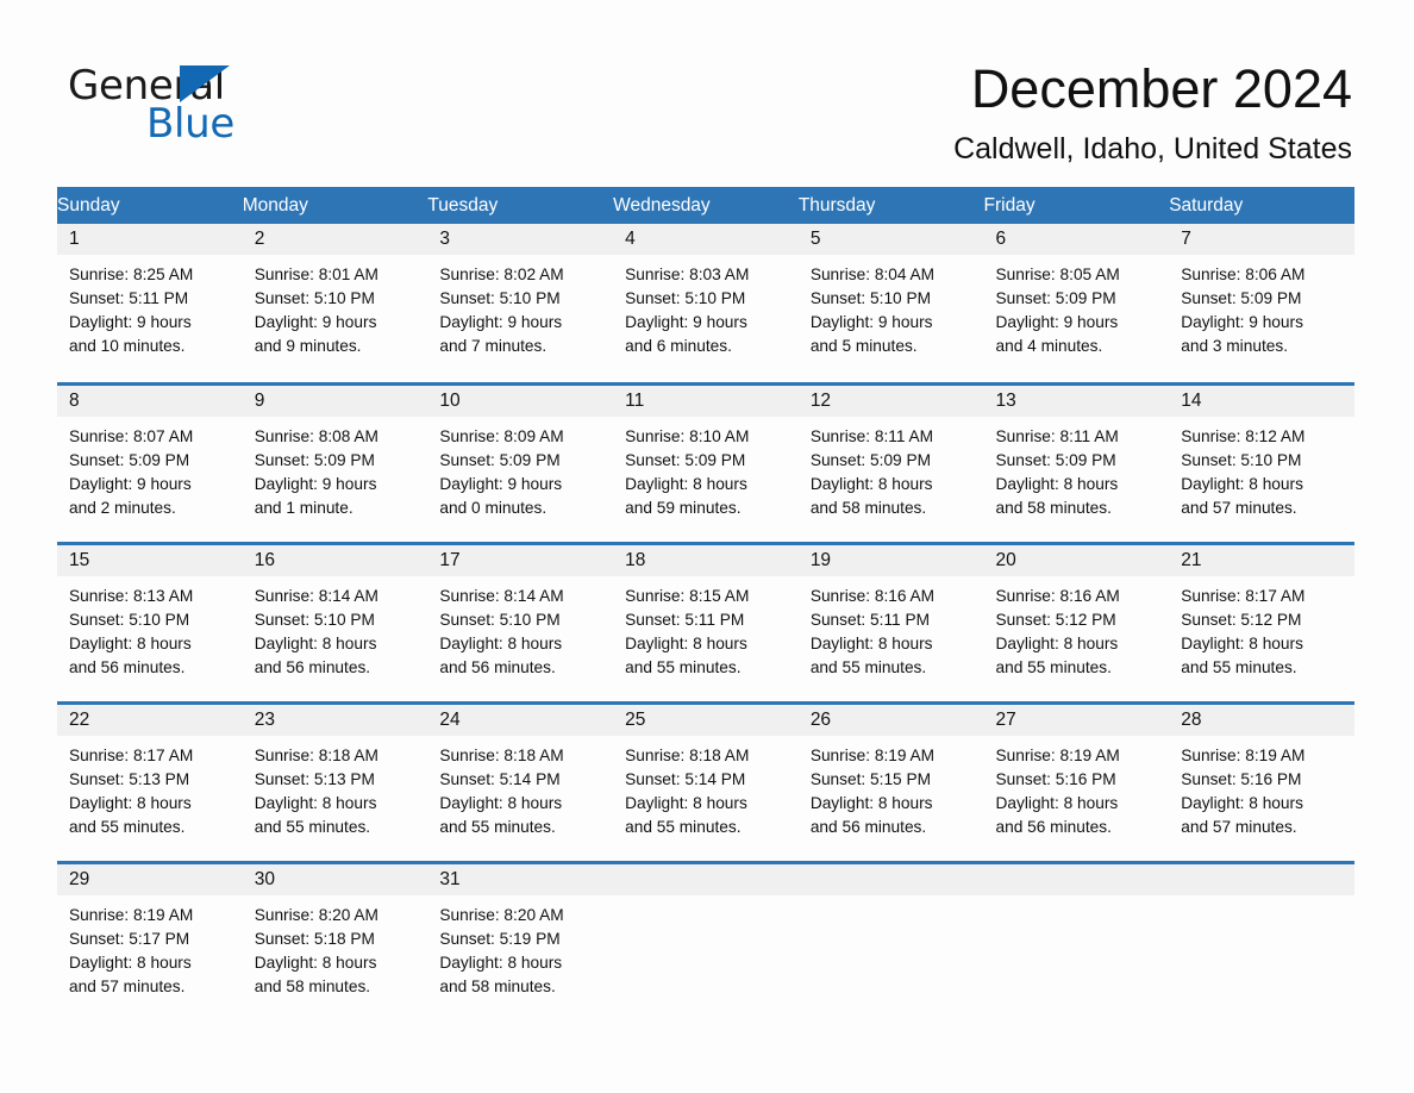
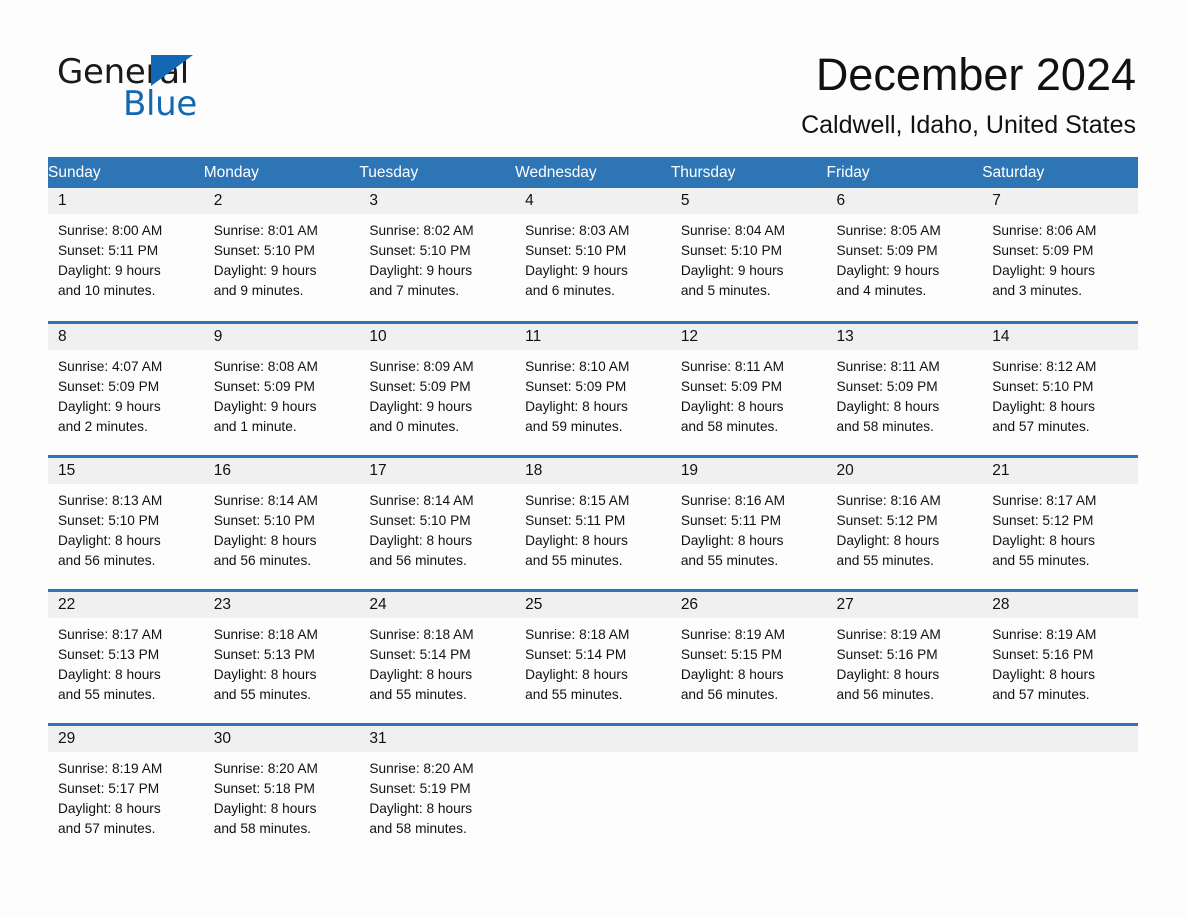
  General
  Blue
  December 2024
  Caldwell, Idaho, United States
  Sunday	Monday	Tuesday	Wednesday	Thursday	Friday	Saturday
- 1Sunrise: 8:25 AMSunset: 5:11 PMDaylight: 9 hoursand 10 minutes.	2Sunrise: 8:01 AMSunset: 5:10 PMDaylight: 9 hoursand 9 minutes.	3Sunrise: 8:02 AMSunset: 5:10 PMDaylight: 9 hoursand 7 minutes.	4Sunrise: 8:03 AMSunset: 5:10 PMDaylight: 9 hoursand 6 minutes.	5Sunrise: 8:04 AMSunset: 5:10 PMDaylight: 9 hoursand 5 minutes.	6Sunrise: 8:05 AMSunset: 5:09 PMDaylight: 9 hoursand 4 minutes.	7Sunrise: 8:06 AMSunset: 5:09 PMDaylight: 9 hoursand 3 minutes.
+ 1Sunrise: 8:00 AMSunset: 5:11 PMDaylight: 9 hoursand 10 minutes.	2Sunrise: 8:01 AMSunset: 5:10 PMDaylight: 9 hoursand 9 minutes.	3Sunrise: 8:02 AMSunset: 5:10 PMDaylight: 9 hoursand 7 minutes.	4Sunrise: 8:03 AMSunset: 5:10 PMDaylight: 9 hoursand 6 minutes.	5Sunrise: 8:04 AMSunset: 5:10 PMDaylight: 9 hoursand 5 minutes.	6Sunrise: 8:05 AMSunset: 5:09 PMDaylight: 9 hoursand 4 minutes.	7Sunrise: 8:06 AMSunset: 5:09 PMDaylight: 9 hoursand 3 minutes.
- 8Sunrise: 8:07 AMSunset: 5:09 PMDaylight: 9 hoursand 2 minutes.	9Sunrise: 8:08 AMSunset: 5:09 PMDaylight: 9 hoursand 1 minute.	10Sunrise: 8:09 AMSunset: 5:09 PMDaylight: 9 hoursand 0 minutes.	11Sunrise: 8:10 AMSunset: 5:09 PMDaylight: 8 hoursand 59 minutes.	12Sunrise: 8:11 AMSunset: 5:09 PMDaylight: 8 hoursand 58 minutes.	13Sunrise: 8:11 AMSunset: 5:09 PMDaylight: 8 hoursand 58 minutes.	14Sunrise: 8:12 AMSunset: 5:10 PMDaylight: 8 hoursand 57 minutes.
+ 8Sunrise: 4:07 AMSunset: 5:09 PMDaylight: 9 hoursand 2 minutes.	9Sunrise: 8:08 AMSunset: 5:09 PMDaylight: 9 hoursand 1 minute.	10Sunrise: 8:09 AMSunset: 5:09 PMDaylight: 9 hoursand 0 minutes.	11Sunrise: 8:10 AMSunset: 5:09 PMDaylight: 8 hoursand 59 minutes.	12Sunrise: 8:11 AMSunset: 5:09 PMDaylight: 8 hoursand 58 minutes.	13Sunrise: 8:11 AMSunset: 5:09 PMDaylight: 8 hoursand 58 minutes.	14Sunrise: 8:12 AMSunset: 5:10 PMDaylight: 8 hoursand 57 minutes.
  15Sunrise: 8:13 AMSunset: 5:10 PMDaylight: 8 hoursand 56 minutes.	16Sunrise: 8:14 AMSunset: 5:10 PMDaylight: 8 hoursand 56 minutes.	17Sunrise: 8:14 AMSunset: 5:10 PMDaylight: 8 hoursand 56 minutes.	18Sunrise: 8:15 AMSunset: 5:11 PMDaylight: 8 hoursand 55 minutes.	19Sunrise: 8:16 AMSunset: 5:11 PMDaylight: 8 hoursand 55 minutes.	20Sunrise: 8:16 AMSunset: 5:12 PMDaylight: 8 hoursand 55 minutes.	21Sunrise: 8:17 AMSunset: 5:12 PMDaylight: 8 hoursand 55 minutes.
  22Sunrise: 8:17 AMSunset: 5:13 PMDaylight: 8 hoursand 55 minutes.	23Sunrise: 8:18 AMSunset: 5:13 PMDaylight: 8 hoursand 55 minutes.	24Sunrise: 8:18 AMSunset: 5:14 PMDaylight: 8 hoursand 55 minutes.	25Sunrise: 8:18 AMSunset: 5:14 PMDaylight: 8 hoursand 55 minutes.	26Sunrise: 8:19 AMSunset: 5:15 PMDaylight: 8 hoursand 56 minutes.	27Sunrise: 8:19 AMSunset: 5:16 PMDaylight: 8 hoursand 56 minutes.	28Sunrise: 8:19 AMSunset: 5:16 PMDaylight: 8 hoursand 57 minutes.
  29Sunrise: 8:19 AMSunset: 5:17 PMDaylight: 8 hoursand 57 minutes.	30Sunrise: 8:20 AMSunset: 5:18 PMDaylight: 8 hoursand 58 minutes.	31Sunrise: 8:20 AMSunset: 5:19 PMDaylight: 8 hoursand 58 minutes.
